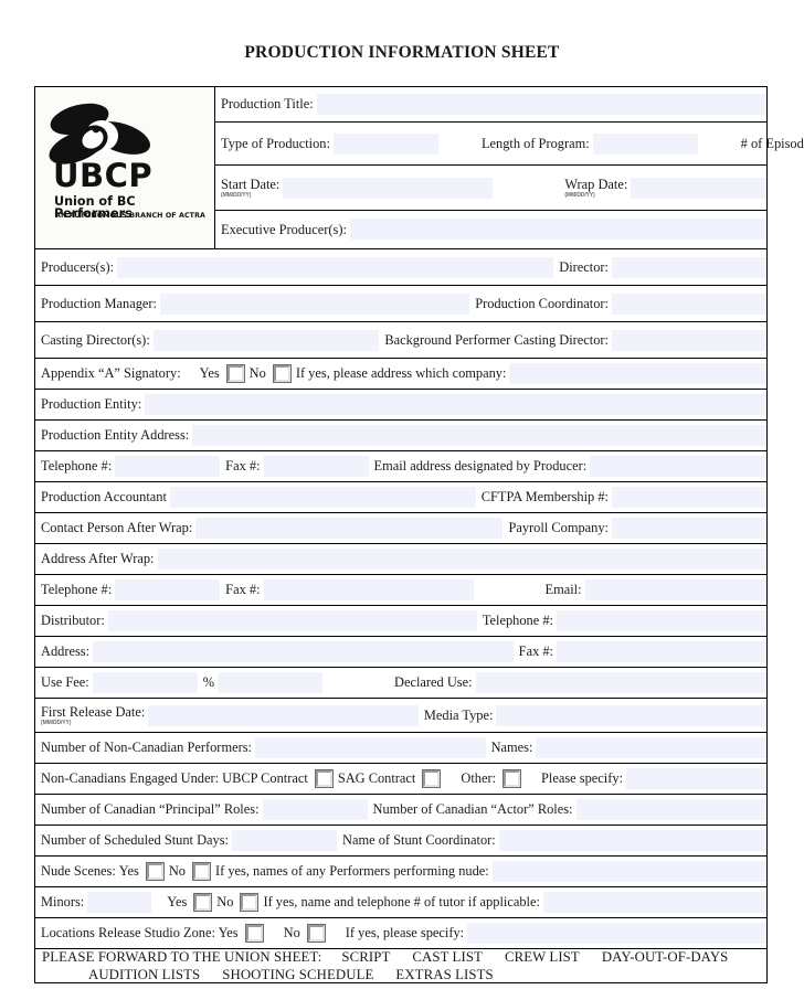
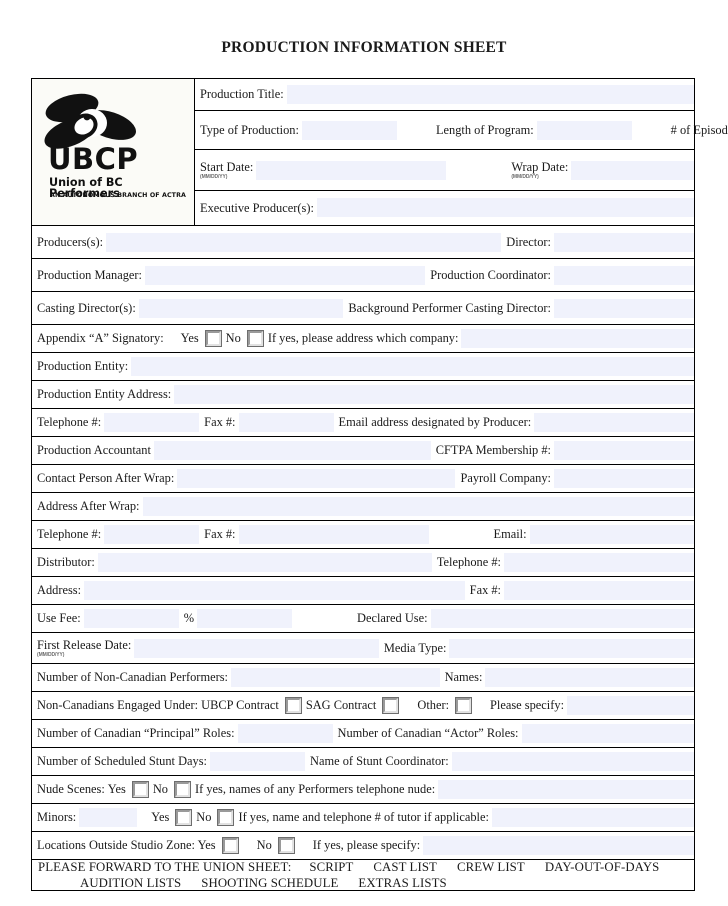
  PRODUCTION INFORMATION SHEET
  Type of Production: Length of Program: # of Episod
  Executive Producer(s):
  Producers(s): Director:
  Production Manager: Production Coordinator:
  Casting Director(s): Background Performer Casting Director:
  Appendix “A” Signatory: Yes No If yes, please address which company:
  Production Entity:
  Production Entity Address:
  Telephone #: Fax #: Email address designated by Producer:
  Production Accountant CFTPA Membership #:
  Contact Person After Wrap: Payroll Company:
  Address After Wrap:
  Telephone #: Fax #: Email:
  Distributor: Telephone #:
  Address: Fax #:
  Use Fee: % Declared Use:
  First Release Date: Media Type:
  Number of Non-Canadian Performers: Names:
  Non-Canadians Engaged Under: UBCP Contract SAG Contract Other: Please specify:
  Number of Canadian “Principal” Roles: Number of Canadian “Actor” Roles:
  Number of Scheduled Stunt Days: Name of Stunt Coordinator:
- Nude Scenes: Yes No If yes, names of any Performers performing nude:
+ Nude Scenes: Yes No If yes, names of any Performers telephone nude:
  Minors: Yes No If yes, name and telephone # of tutor if applicable:
- Locations Release Studio Zone: Yes No If yes, please specify:
+ Locations Outside Studio Zone: Yes No If yes, please specify:
  PLEASE FORWARD TO THE UNION SHEET: SCRIPT CAST LIST CREW LIST DAY-OUT-OF-DAYS AUDITION LISTS SHOOTING SCHEDULE EXTRAS LISTS
